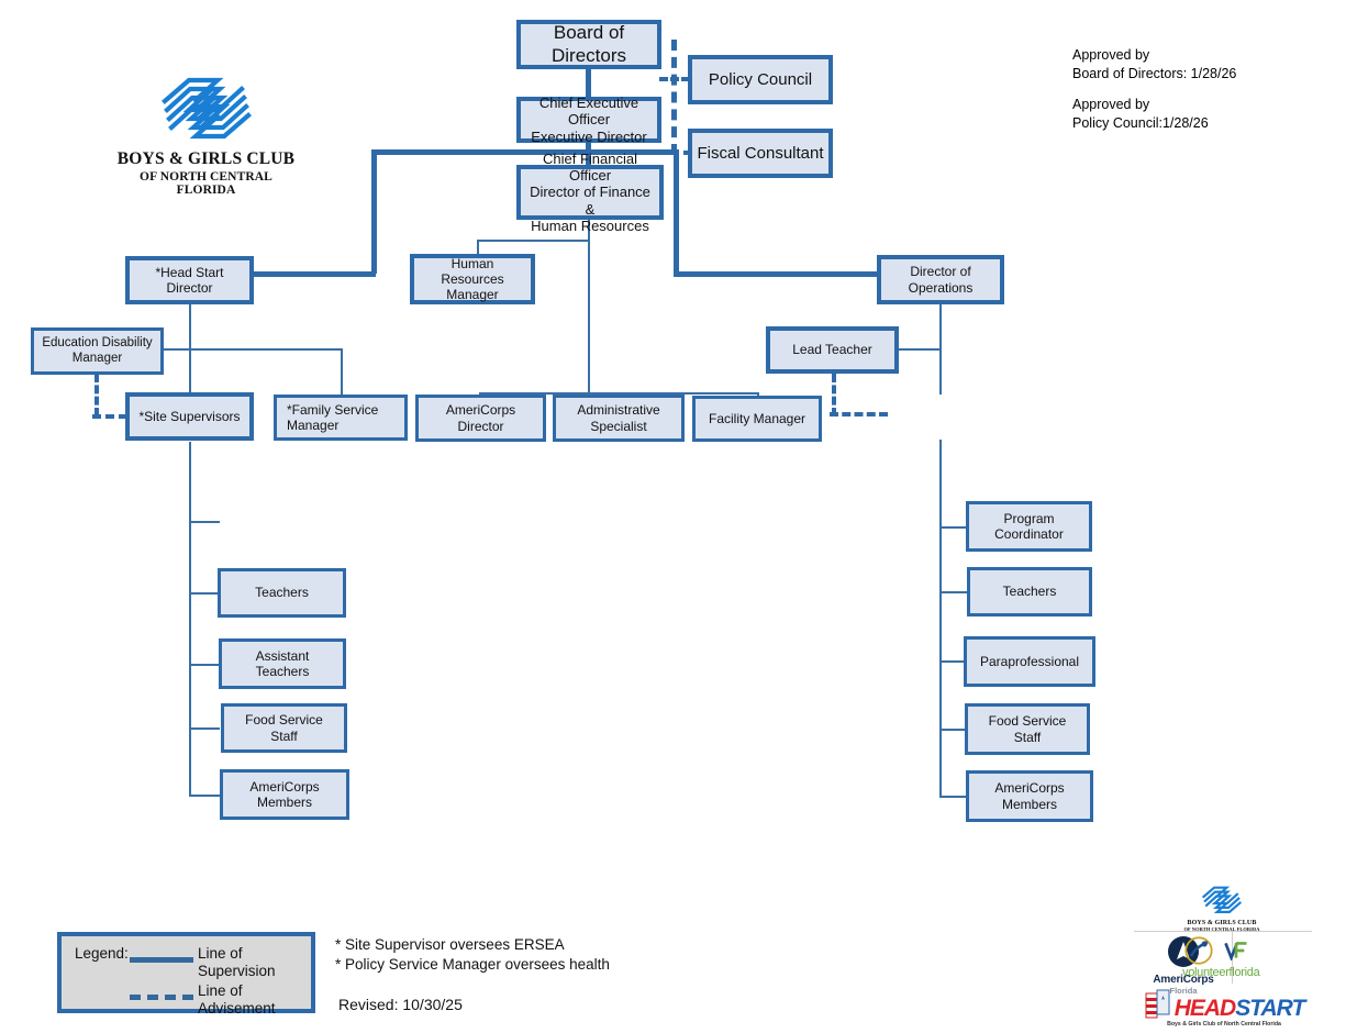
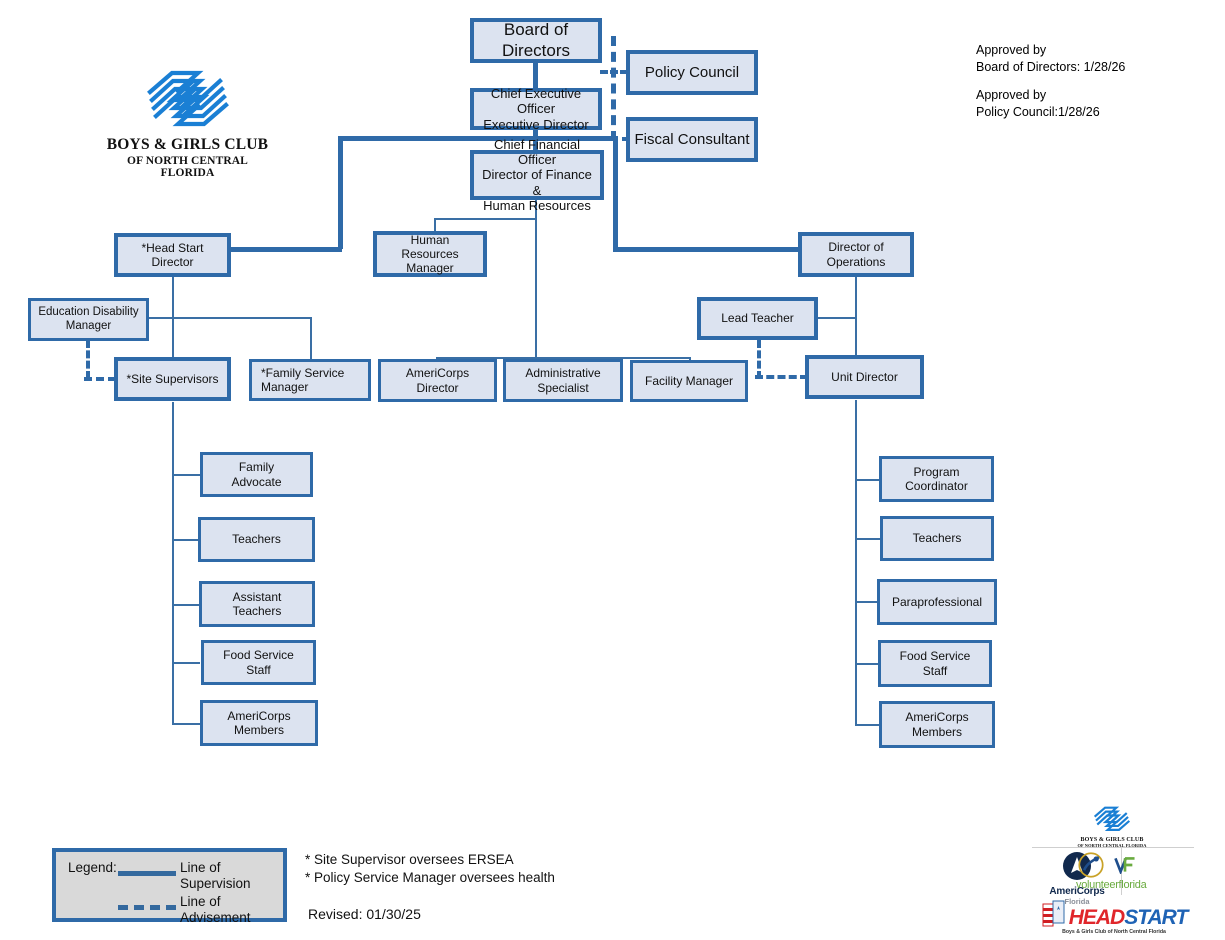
  Board of Directors
  Policy Council
  Chief Executive Officer
  Executive Director
  Fiscal Consultant
  Chief Financial Officer
  Director of Finance &
  Human Resources
  *Head Start
  Director
  Human
  Resources
  Manager
  Director of
  Operations
  Education Disability
  Manager
  Lead Teacher
  *Site Supervisors
  *Family Service
  Manager
  AmeriCorps
  Director
  Administrative
  Specialist
  Facility Manager
+ Unit Director
+ Family
+ Advocate
  Teachers
  Assistant
  Teachers
  Food Service
  Staff
  AmeriCorps
  Members
  Program
  Coordinator
  Teachers
  Paraprofessional
  Food Service
  Staff
  AmeriCorps
  Members
  Approved by
  Board of Directors: 1/28/26
  Approved by
  Policy Council:1/28/26
  BOYS & GIRLS CLUB
  OF NORTH CENTRAL FLORIDA
  Legend:
  Line of
  Supervision
  Line of
  Advisement
  * Site Supervisor oversees ERSEA
  * Policy Service Manager oversees health
- Revised: 10/30/25
+ Revised: 01/30/25
  AmeriCorps
  Florida
  volunteerflorida
  HEADSTART
